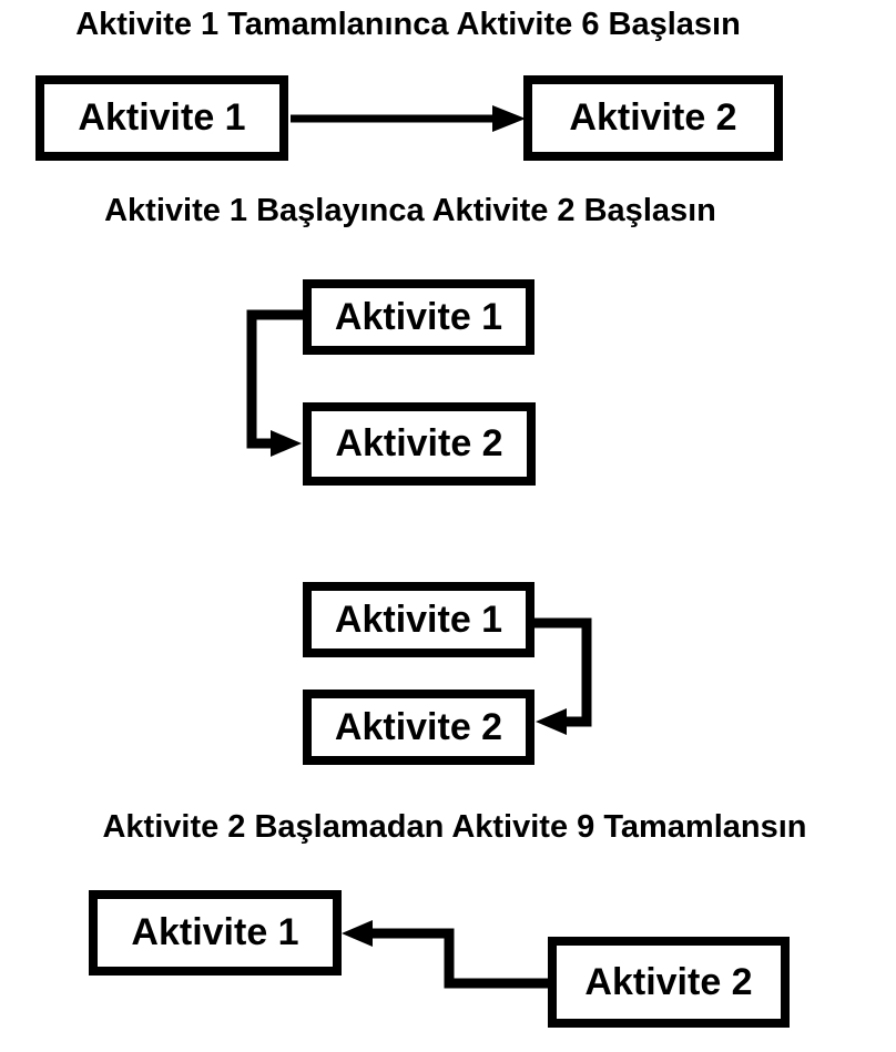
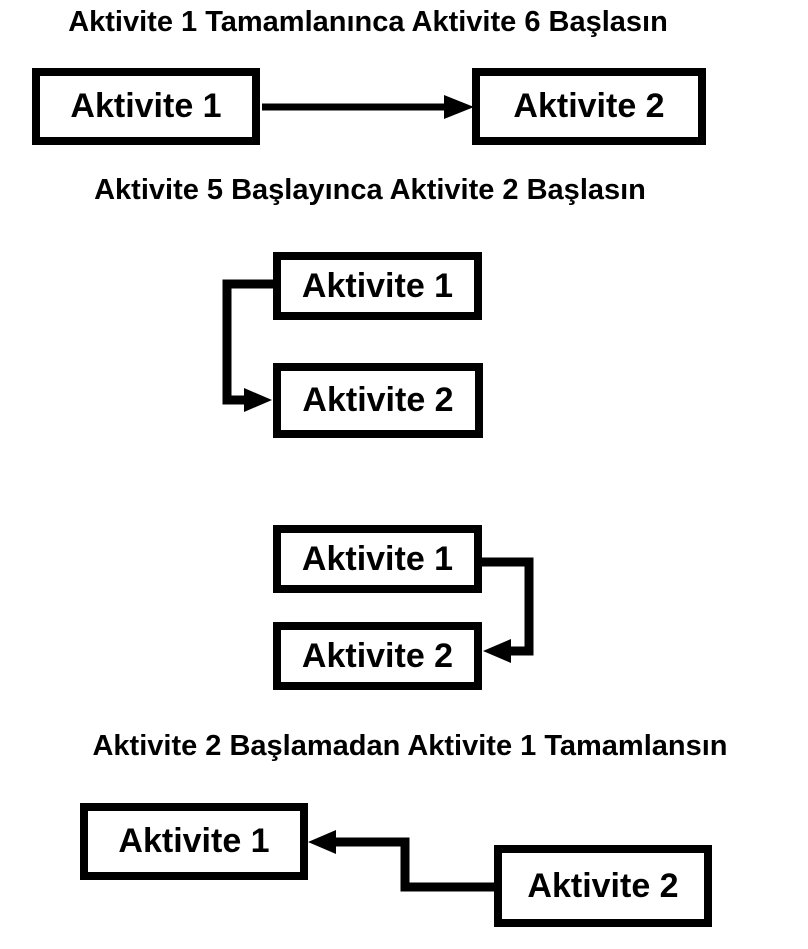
  Aktivite 1 Tamamlanınca Aktivite 6 Başlasın
  Aktivite 1
  Aktivite 2
- Aktivite 1 Başlayınca Aktivite 2 Başlasın
+ Aktivite 5 Başlayınca Aktivite 2 Başlasın
  Aktivite 1
  Aktivite 2
  Aktivite 1
  Aktivite 2
- Aktivite 2 Başlamadan Aktivite 9 Tamamlansın
+ Aktivite 2 Başlamadan Aktivite 1 Tamamlansın
  Aktivite 1
  Aktivite 2
